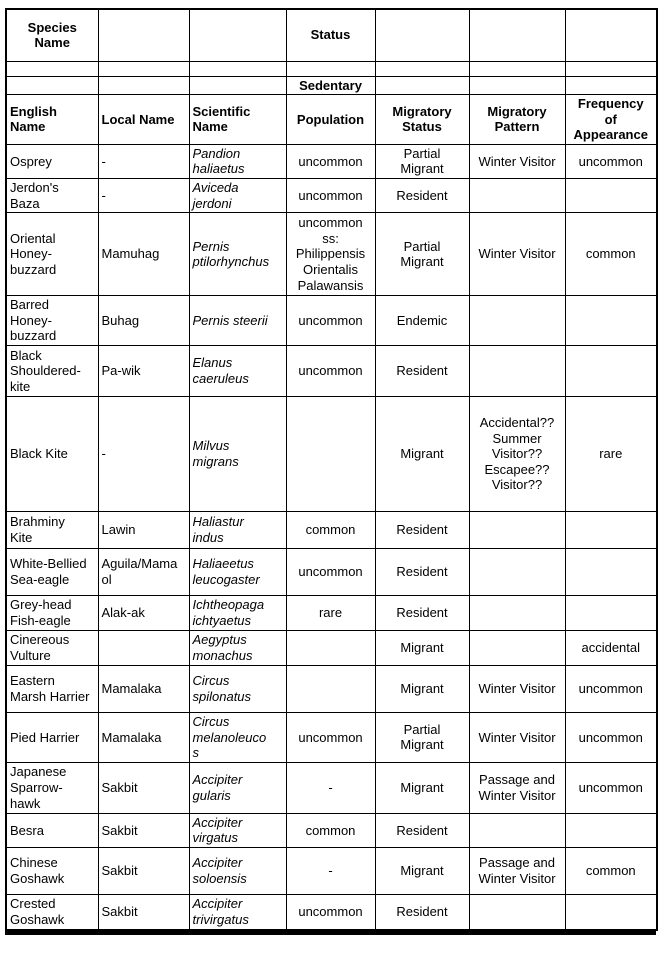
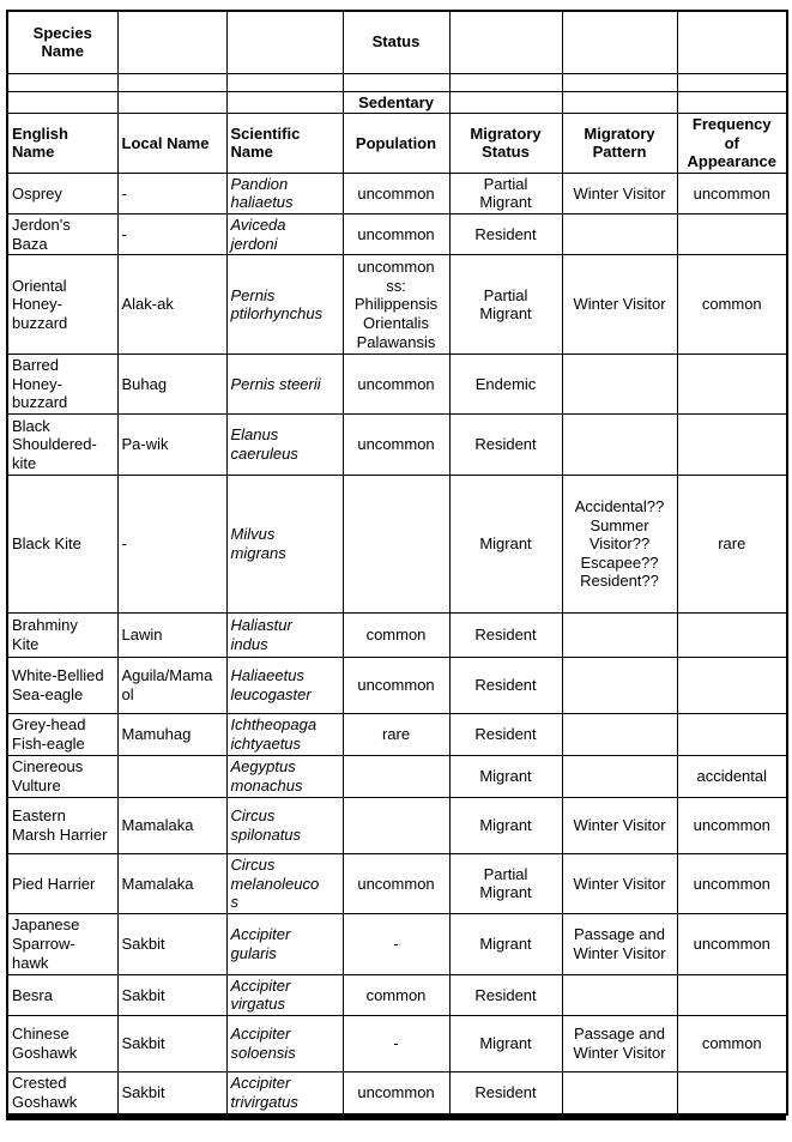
  Species Name			Status
  			Sedentary
  English Name	Local Name	Scientific Name	Population	Migratory Status	Migratory Pattern	Frequency of Appearance
  Osprey	-	Pandion haliaetus	uncommon	Partial Migrant	Winter Visitor	uncommon
  Jerdon's Baza	-	Aviceda jerdoni	uncommon	Resident
- Oriental Honey- buzzard	Mamuhag	Pernis ptilorhynchus	uncommon ss: Philippensis Orientalis Palawansis	Partial Migrant	Winter Visitor	common
+ Oriental Honey- buzzard	Alak-ak	Pernis ptilorhynchus	uncommon ss: Philippensis Orientalis Palawansis	Partial Migrant	Winter Visitor	common
  Barred Honey- buzzard	Buhag	Pernis steerii	uncommon	Endemic
  Black Shouldered- kite	Pa-wik	Elanus caeruleus	uncommon	Resident
- Black Kite	-	Milvus migrans		Migrant	Accidental?? Summer Visitor?? Escapee?? Visitor??	rare
+ Black Kite	-	Milvus migrans		Migrant	Accidental?? Summer Visitor?? Escapee?? Resident??	rare
  Brahminy Kite	Lawin	Haliastur indus	common	Resident
  White-Bellied Sea-eagle	Aguila/Mama ol	Haliaeetus leucogaster	uncommon	Resident
- Grey-head Fish-eagle	Alak-ak	Ichtheopaga ichtyaetus	rare	Resident
+ Grey-head Fish-eagle	Mamuhag	Ichtheopaga ichtyaetus	rare	Resident
  Cinereous Vulture		Aegyptus monachus		Migrant		accidental
  Eastern Marsh Harrier	Mamalaka	Circus spilonatus		Migrant	Winter Visitor	uncommon
  Pied Harrier	Mamalaka	Circus melanoleuco s	uncommon	Partial Migrant	Winter Visitor	uncommon
  Japanese Sparrow- hawk	Sakbit	Accipiter gularis	-	Migrant	Passage and Winter Visitor	uncommon
  Besra	Sakbit	Accipiter virgatus	common	Resident
  Chinese Goshawk	Sakbit	Accipiter soloensis	-	Migrant	Passage and Winter Visitor	common
  Crested Goshawk	Sakbit	Accipiter trivirgatus	uncommon	Resident
